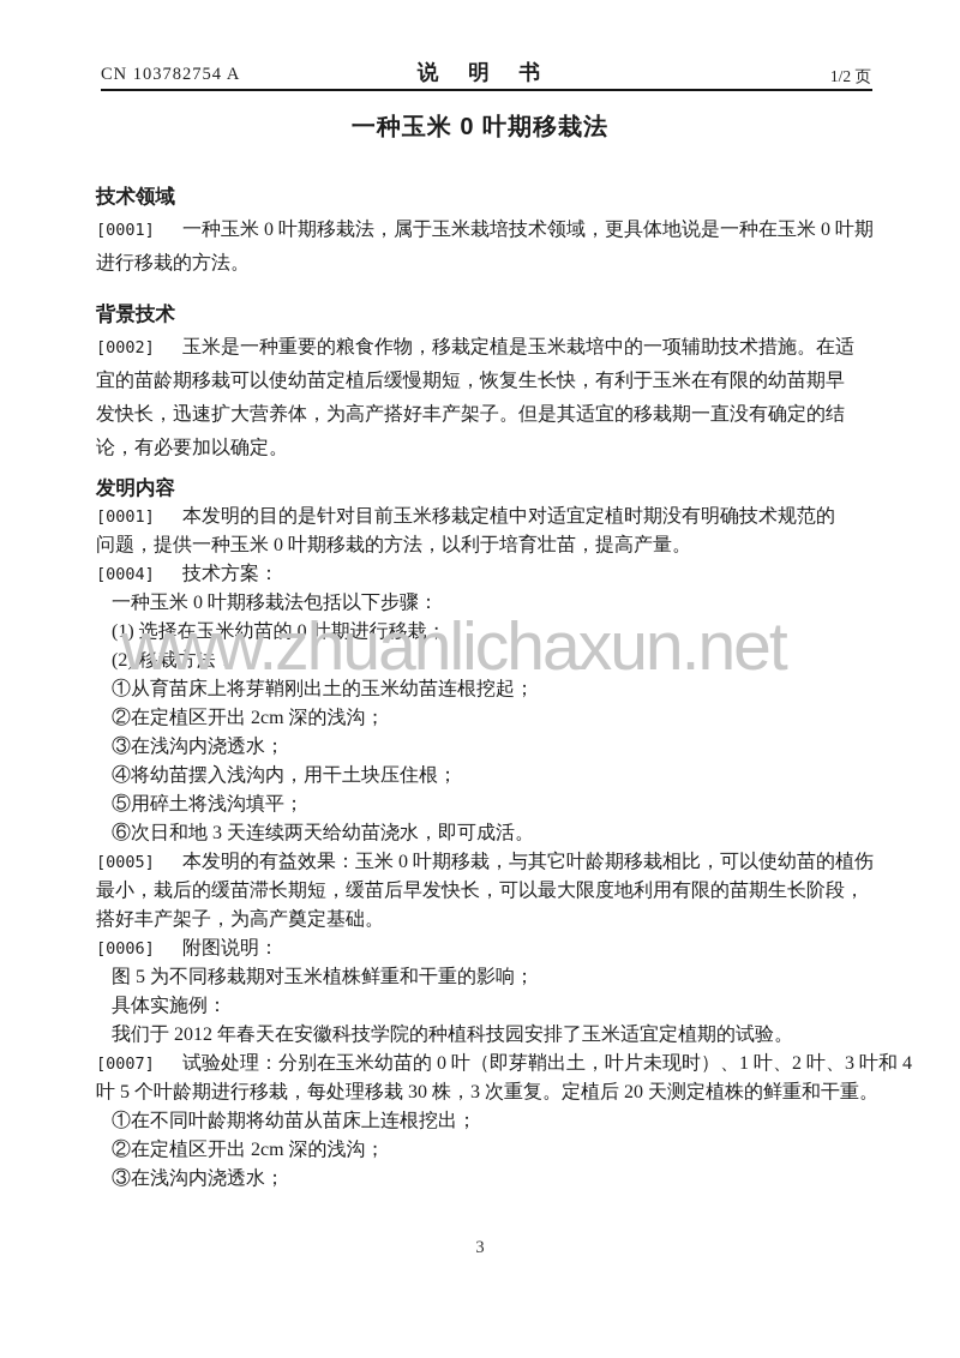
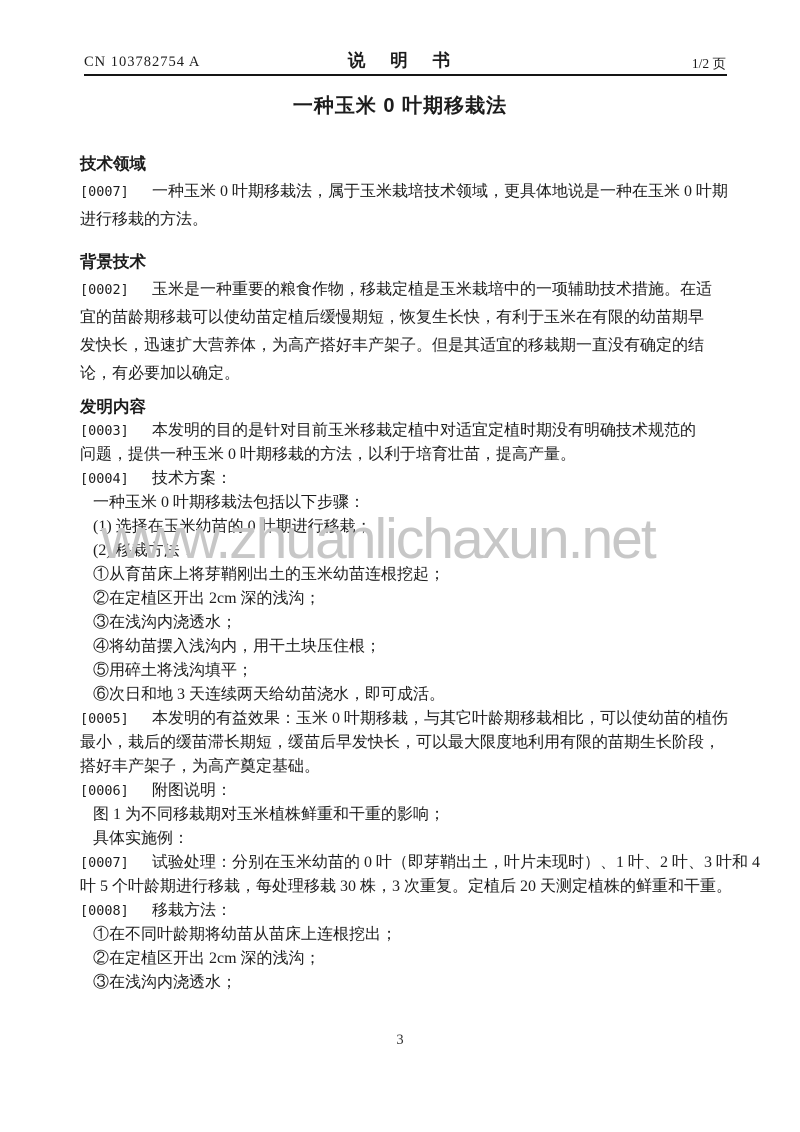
  CN 103782754 A
  说 明 书
  1/2 页
  一种玉米 0 叶期移栽法
  www.zhuanlichaxun.net
  技术领域
- [0001] 一种玉米 0 叶期移栽法，属于玉米栽培技术领域，更具体地说是一种在玉米 0 叶期
+ [0007] 一种玉米 0 叶期移栽法，属于玉米栽培技术领域，更具体地说是一种在玉米 0 叶期
  进行移栽的方法。
  背景技术
  [0002] 玉米是一种重要的粮食作物，移栽定植是玉米栽培中的一项辅助技术措施。在适
  宜的苗龄期移栽可以使幼苗定植后缓慢期短，恢复生长快，有利于玉米在有限的幼苗期早
  发快长，迅速扩大营养体，为高产搭好丰产架子。但是其适宜的移栽期一直没有确定的结
  论，有必要加以确定。
  发明内容
- [0001] 本发明的目的是针对目前玉米移栽定植中对适宜定植时期没有明确技术规范的
+ [0003] 本发明的目的是针对目前玉米移栽定植中对适宜定植时期没有明确技术规范的
  问题，提供一种玉米 0 叶期移栽的方法，以利于培育壮苗，提高产量。
  [0004] 技术方案：
  一种玉米 0 叶期移栽法包括以下步骤：
  (1) 选择在玉米幼苗的 0 叶期进行移栽；
  (2) 移栽方法：
  ①从育苗床上将芽鞘刚出土的玉米幼苗连根挖起；
  ②在定植区开出 2cm 深的浅沟；
  ③在浅沟内浇透水；
  ④将幼苗摆入浅沟内，用干土块压住根；
  ⑤用碎土将浅沟填平；
  ⑥次日和地 3 天连续两天给幼苗浇水，即可成活。
  [0005] 本发明的有益效果：玉米 0 叶期移栽，与其它叶龄期移栽相比，可以使幼苗的植伤
  最小，栽后的缓苗滞长期短，缓苗后早发快长，可以最大限度地利用有限的苗期生长阶段，
  搭好丰产架子，为高产奠定基础。
  [0006] 附图说明：
- 图 5 为不同移栽期对玉米植株鲜重和干重的影响；
+ 图 1 为不同移栽期对玉米植株鲜重和干重的影响；
  具体实施例：
- 我们于 2012 年春天在安徽科技学院的种植科技园安排了玉米适宜定植期的试验。
  [0007] 试验处理：分别在玉米幼苗的 0 叶（即芽鞘出土，叶片未现时）、1 叶、2 叶、3 叶和 4
  叶 5 个叶龄期进行移栽，每处理移栽 30 株，3 次重复。定植后 20 天测定植株的鲜重和干重。
+ [0008] 移栽方法：
  ①在不同叶龄期将幼苗从苗床上连根挖出；
  ②在定植区开出 2cm 深的浅沟；
  ③在浅沟内浇透水；
  3
